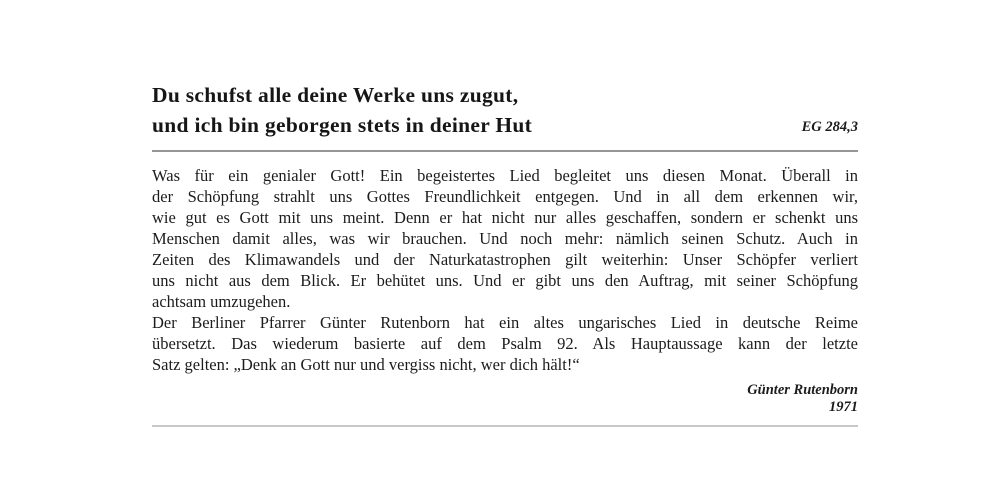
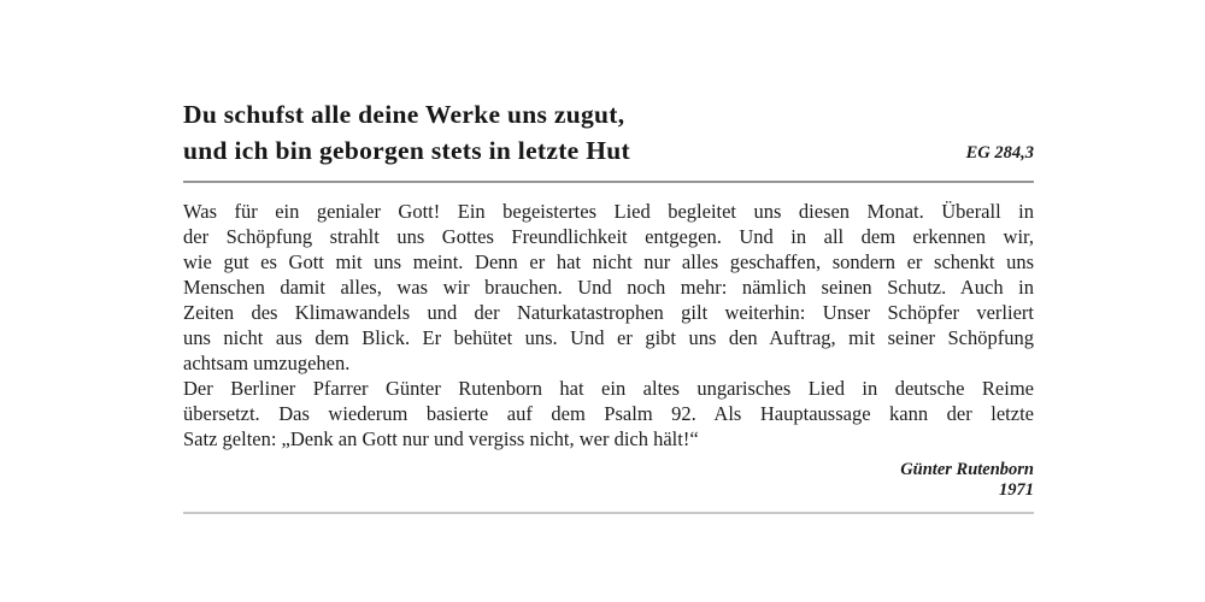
  Du schufst alle deine Werke uns zugut,
- und ich bin geborgen stets in deiner Hut
+ und ich bin geborgen stets in letzte Hut
  EG 284,3
  Was für ein genialer Gott! Ein begeistertes Lied begleitet uns diesen Monat. Überall in
  der Schöpfung strahlt uns Gottes Freundlichkeit entgegen. Und in all dem erkennen wir,
  wie gut es Gott mit uns meint. Denn er hat nicht nur alles geschaffen, sondern er schenkt uns
  Menschen damit alles, was wir brauchen. Und noch mehr: nämlich seinen Schutz. Auch in
  Zeiten des Klimawandels und der Naturkatastrophen gilt weiterhin: Unser Schöpfer verliert
  uns nicht aus dem Blick. Er behütet uns. Und er gibt uns den Auftrag, mit seiner Schöpfung
  achtsam umzugehen.
  Der Berliner Pfarrer Günter Rutenborn hat ein altes ungarisches Lied in deutsche Reime
  übersetzt. Das wiederum basierte auf dem Psalm 92. Als Hauptaussage kann der letzte
  Satz gelten: „Denk an Gott nur und vergiss nicht, wer dich hält!“
  Günter Rutenborn
  1971
